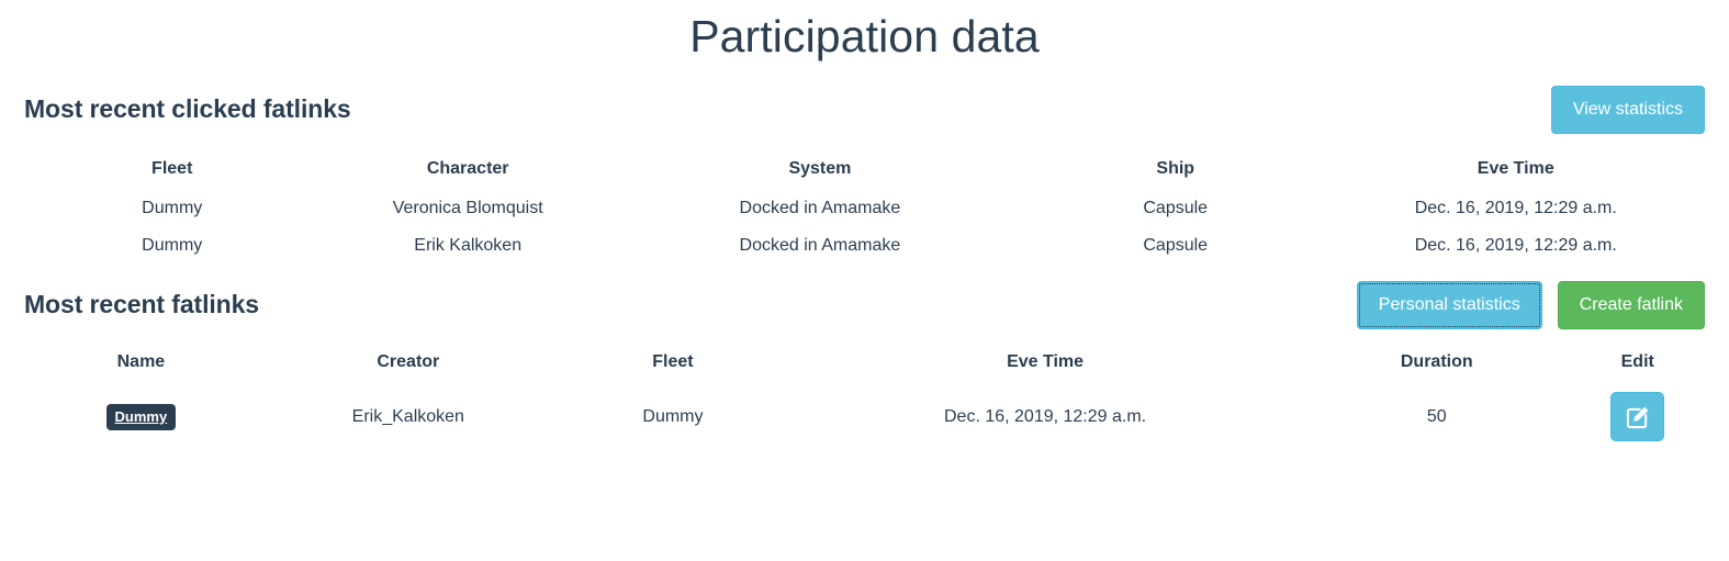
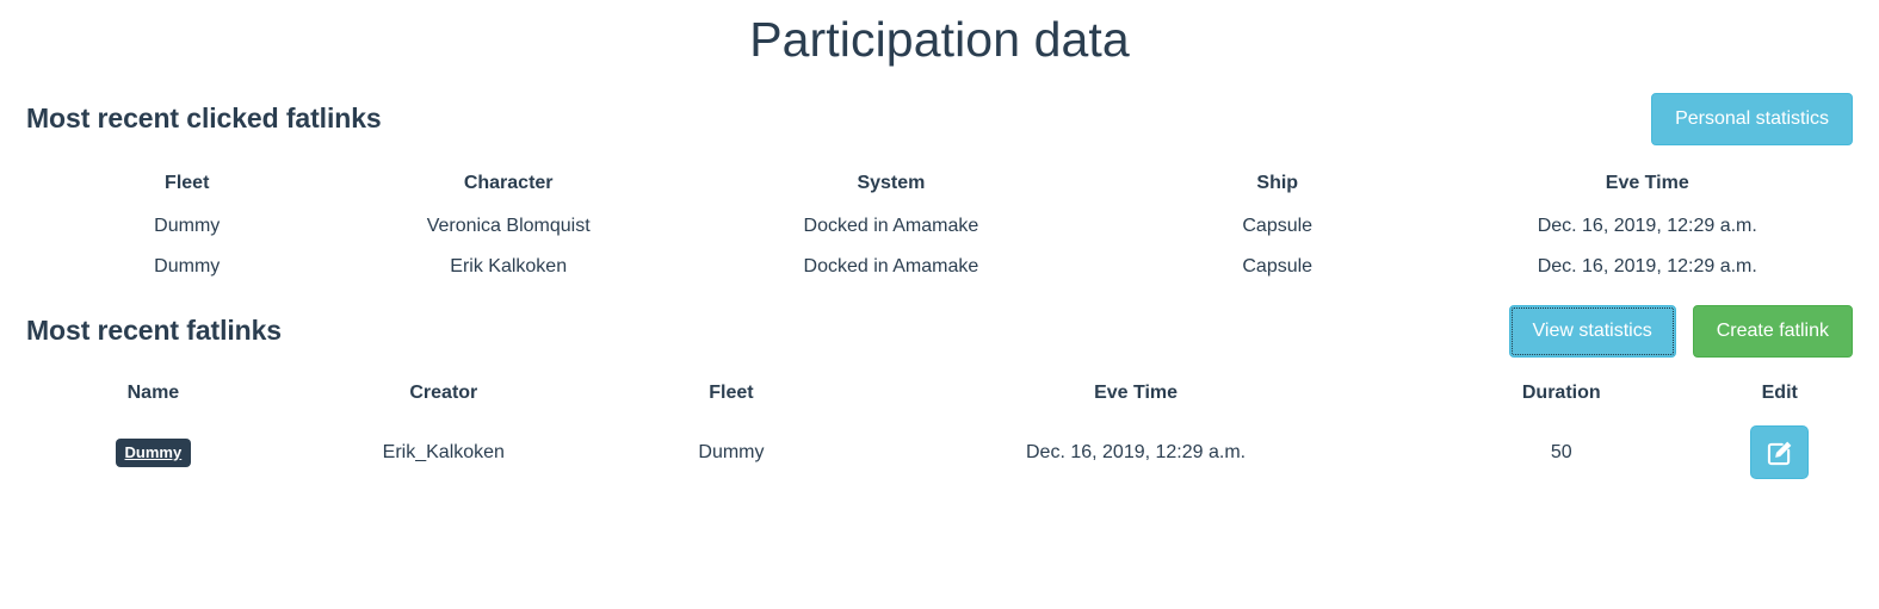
  Participation data
  Most recent clicked fatlinks
- View statistics
+ Personal statistics
  Fleet	Character	System	Ship	Eve Time
  Dummy	Veronica Blomquist	Docked in Amamake	Capsule	Dec. 16, 2019, 12:29 a.m.
  Dummy	Erik Kalkoken	Docked in Amamake	Capsule	Dec. 16, 2019, 12:29 a.m.
  Most recent fatlinks
- Personal statistics
+ View statistics
  Create fatlink
  Name	Creator	Fleet	Eve Time	Duration	Edit
  Dummy	Erik_Kalkoken	Dummy	Dec. 16, 2019, 12:29 a.m.	50
